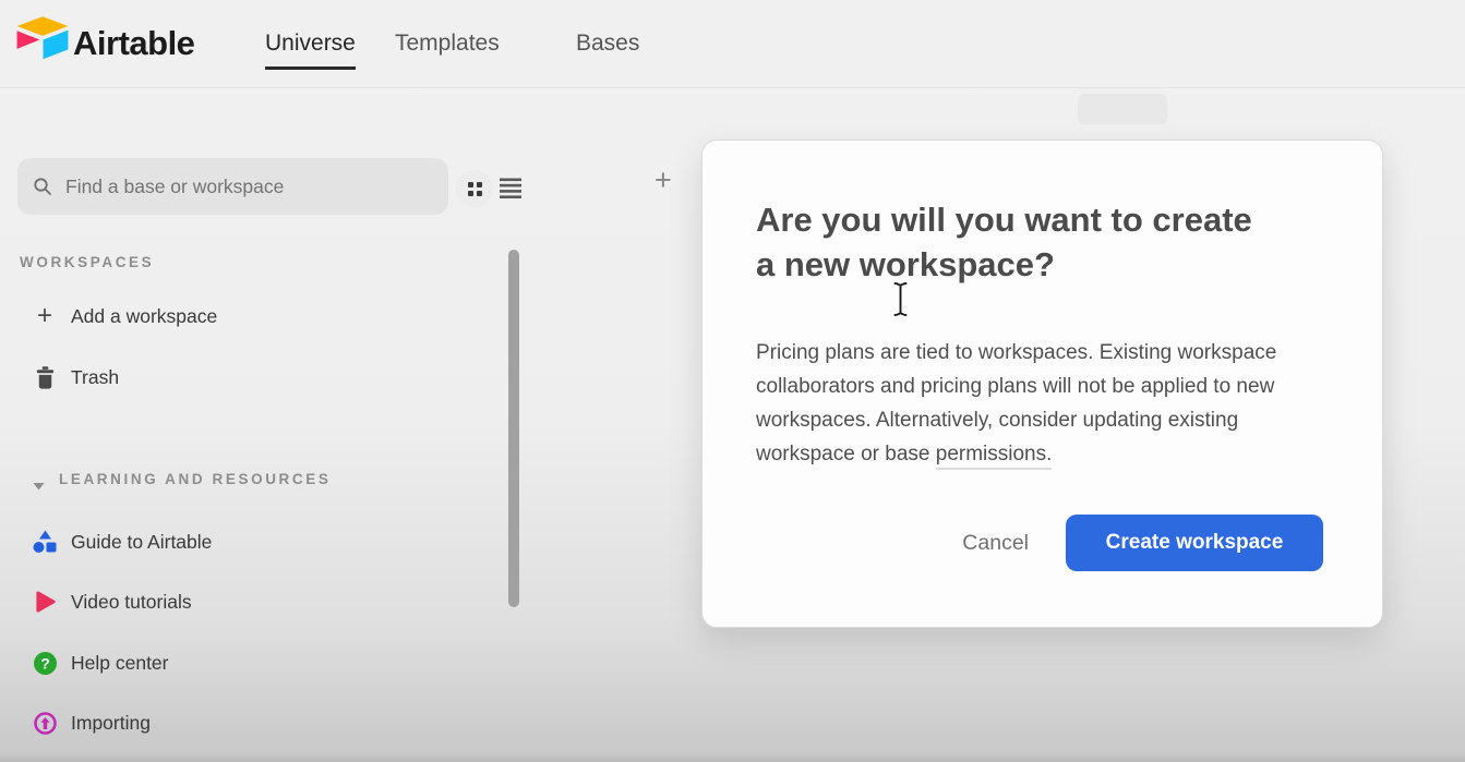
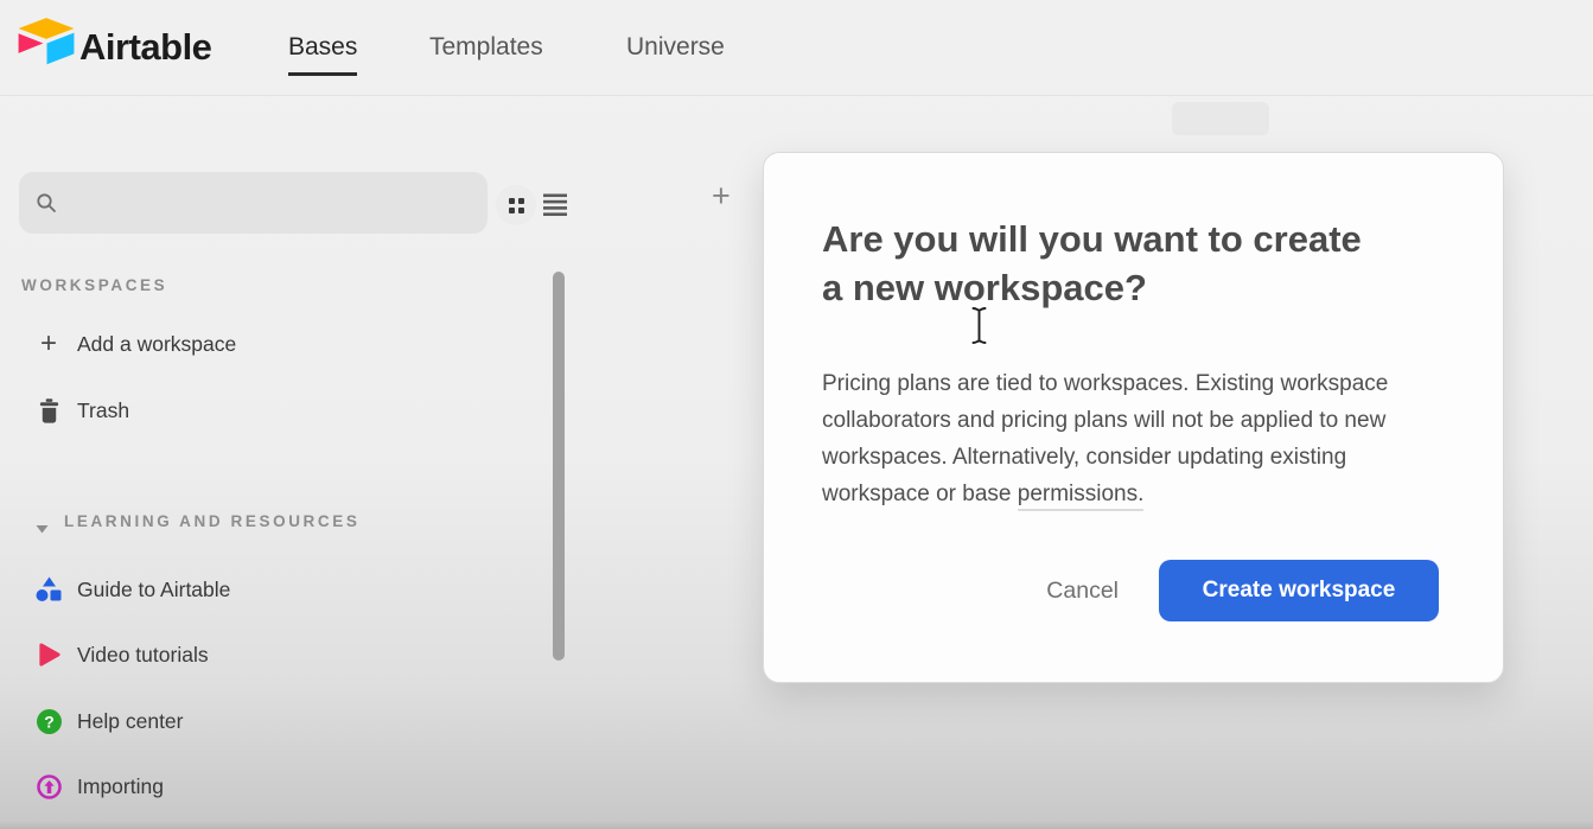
  Airtable
- Universe
+ Bases
  Templates
- Bases
+ Universe
- Find a base or workspace
  WORKSPACES
  +
  Add a workspace
  Trash
  LEARNING AND RESOURCES
  Guide to Airtable
  Video tutorials
  ?
  Help center
  Importing
  +
  Are you will you want to create
  a new workspace?
  Pricing plans are tied to workspaces. Existing workspace collaborators and pricing plans will not be applied to new workspaces. Alternatively, consider updating existing workspace or base permissions.
  Cancel
  Create workspace
